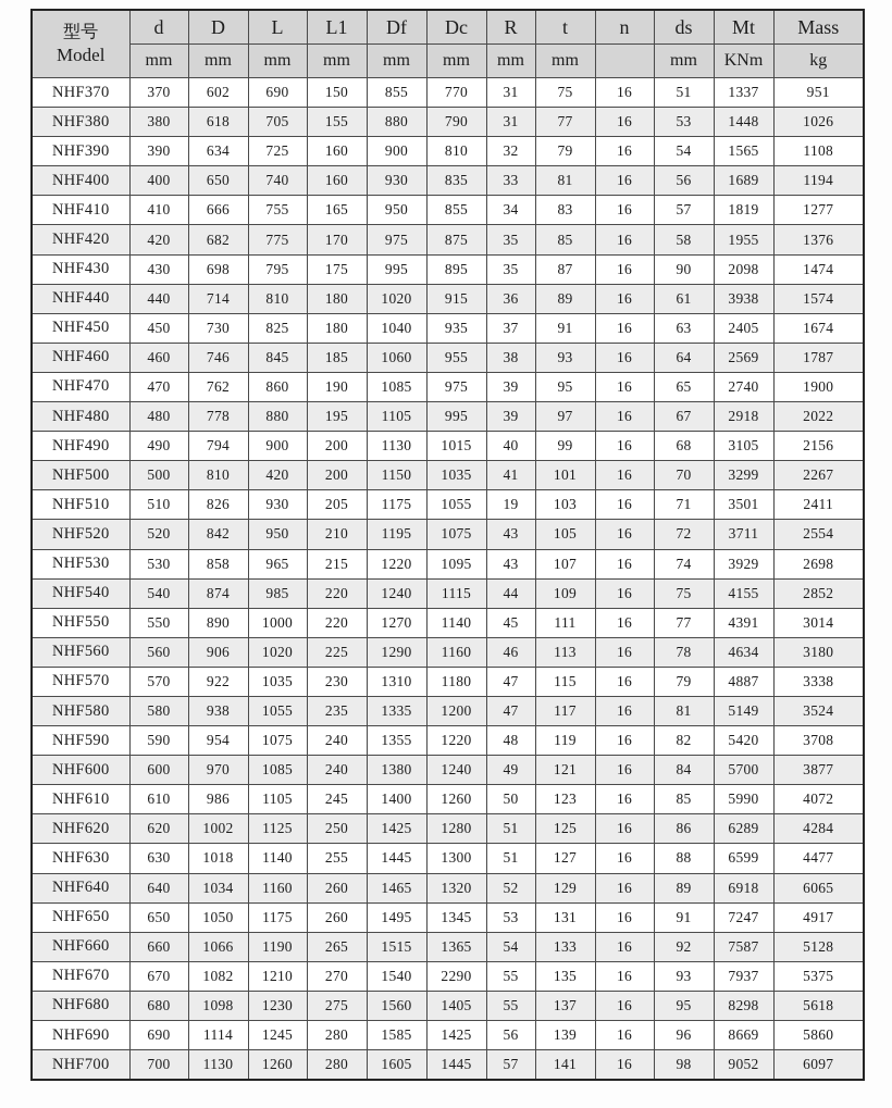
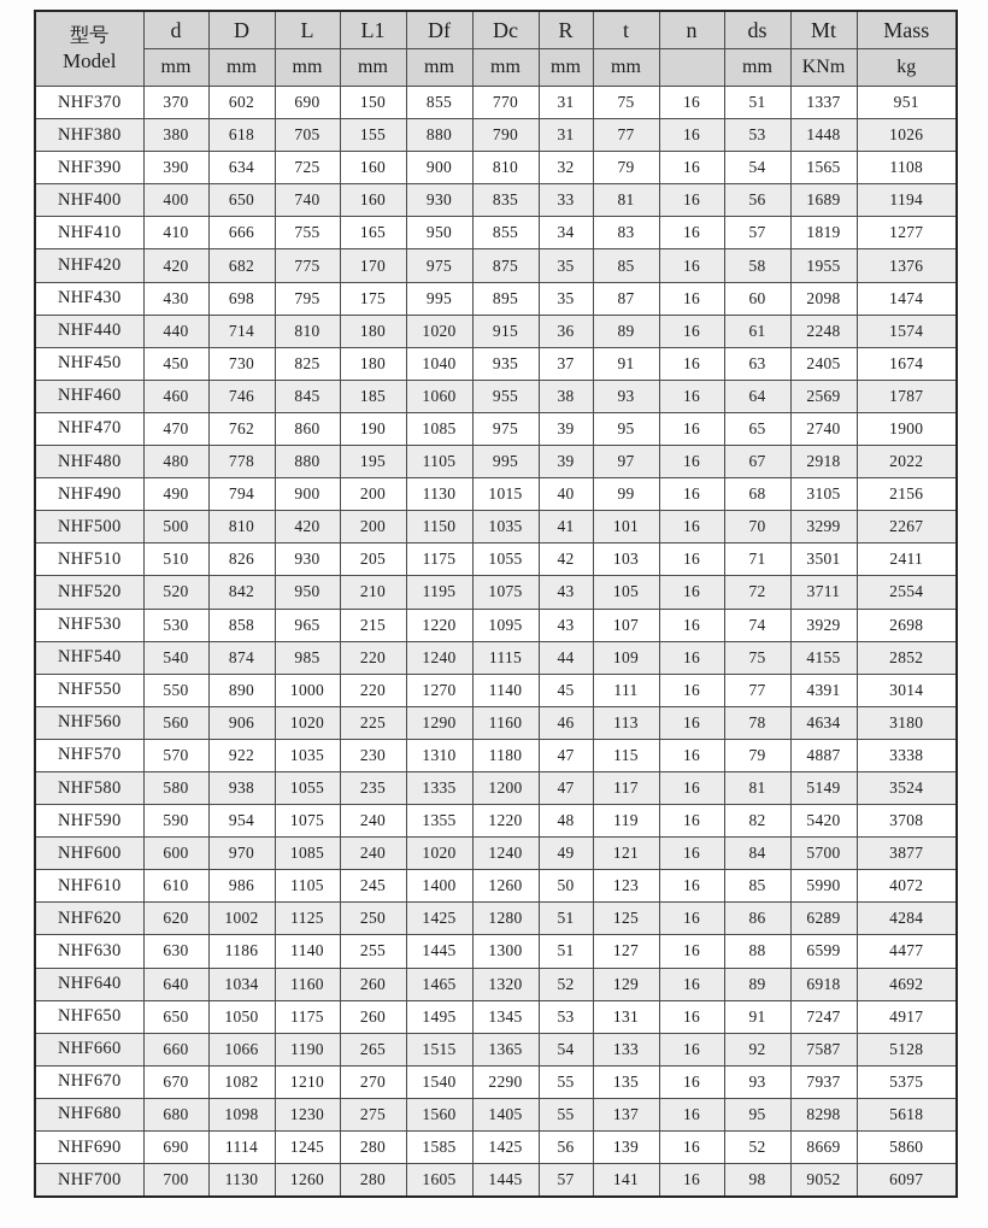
  型号 Model	d	D	L	L1	Df	Dc	R	t	n	ds	Mt	Mass
  mm	mm	mm	mm	mm	mm	mm	mm		mm	KNm	kg
  NHF370	370	602	690	150	855	770	31	75	16	51	1337	951
  NHF380	380	618	705	155	880	790	31	77	16	53	1448	1026
  NHF390	390	634	725	160	900	810	32	79	16	54	1565	1108
  NHF400	400	650	740	160	930	835	33	81	16	56	1689	1194
  NHF410	410	666	755	165	950	855	34	83	16	57	1819	1277
  NHF420	420	682	775	170	975	875	35	85	16	58	1955	1376
- NHF430	430	698	795	175	995	895	35	87	16	90	2098	1474
+ NHF430	430	698	795	175	995	895	35	87	16	60	2098	1474
- NHF440	440	714	810	180	1020	915	36	89	16	61	3938	1574
+ NHF440	440	714	810	180	1020	915	36	89	16	61	2248	1574
  NHF450	450	730	825	180	1040	935	37	91	16	63	2405	1674
  NHF460	460	746	845	185	1060	955	38	93	16	64	2569	1787
  NHF470	470	762	860	190	1085	975	39	95	16	65	2740	1900
  NHF480	480	778	880	195	1105	995	39	97	16	67	2918	2022
  NHF490	490	794	900	200	1130	1015	40	99	16	68	3105	2156
  NHF500	500	810	420	200	1150	1035	41	101	16	70	3299	2267
- NHF510	510	826	930	205	1175	1055	19	103	16	71	3501	2411
+ NHF510	510	826	930	205	1175	1055	42	103	16	71	3501	2411
  NHF520	520	842	950	210	1195	1075	43	105	16	72	3711	2554
  NHF530	530	858	965	215	1220	1095	43	107	16	74	3929	2698
  NHF540	540	874	985	220	1240	1115	44	109	16	75	4155	2852
  NHF550	550	890	1000	220	1270	1140	45	111	16	77	4391	3014
  NHF560	560	906	1020	225	1290	1160	46	113	16	78	4634	3180
  NHF570	570	922	1035	230	1310	1180	47	115	16	79	4887	3338
  NHF580	580	938	1055	235	1335	1200	47	117	16	81	5149	3524
  NHF590	590	954	1075	240	1355	1220	48	119	16	82	5420	3708
- NHF600	600	970	1085	240	1380	1240	49	121	16	84	5700	3877
+ NHF600	600	970	1085	240	1020	1240	49	121	16	84	5700	3877
  NHF610	610	986	1105	245	1400	1260	50	123	16	85	5990	4072
  NHF620	620	1002	1125	250	1425	1280	51	125	16	86	6289	4284
- NHF630	630	1018	1140	255	1445	1300	51	127	16	88	6599	4477
+ NHF630	630	1186	1140	255	1445	1300	51	127	16	88	6599	4477
- NHF640	640	1034	1160	260	1465	1320	52	129	16	89	6918	6065
+ NHF640	640	1034	1160	260	1465	1320	52	129	16	89	6918	4692
  NHF650	650	1050	1175	260	1495	1345	53	131	16	91	7247	4917
  NHF660	660	1066	1190	265	1515	1365	54	133	16	92	7587	5128
  NHF670	670	1082	1210	270	1540	2290	55	135	16	93	7937	5375
  NHF680	680	1098	1230	275	1560	1405	55	137	16	95	8298	5618
- NHF690	690	1114	1245	280	1585	1425	56	139	16	96	8669	5860
+ NHF690	690	1114	1245	280	1585	1425	56	139	16	52	8669	5860
  NHF700	700	1130	1260	280	1605	1445	57	141	16	98	9052	6097
